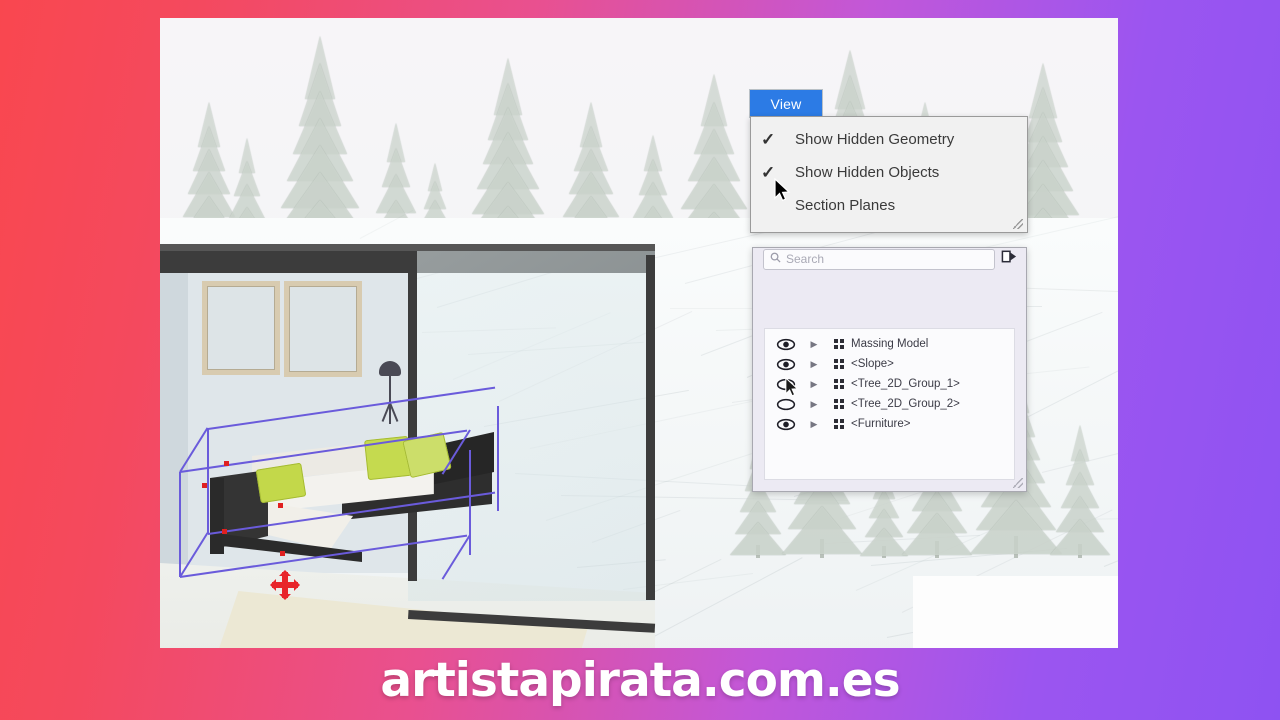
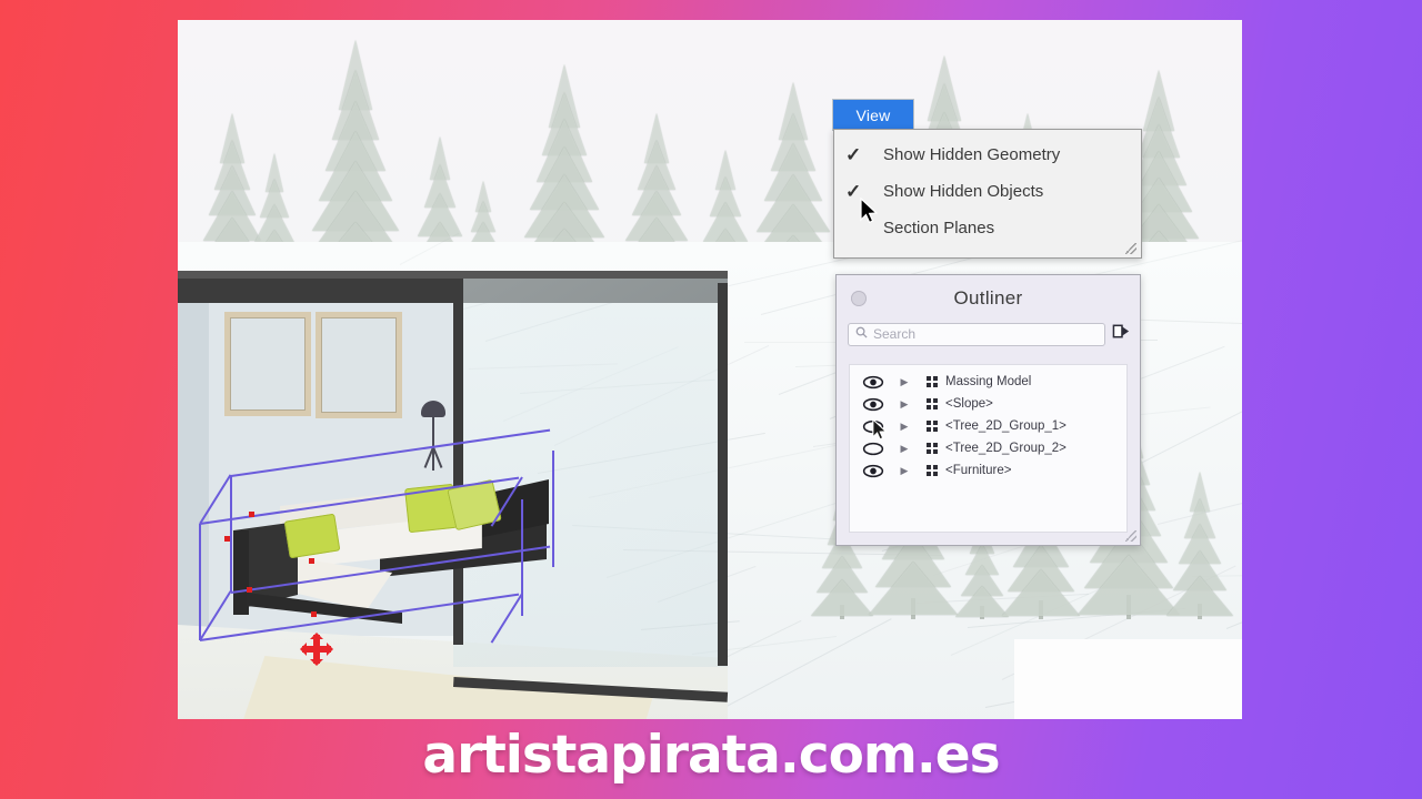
  View
  ✓
  Show Hidden Geometry
  ✓
  Show Hidden Objects
  Section Planes
+ Outliner
  Search
  ▶
  Massing Model
  ▶
  <Slope>
  ▶
  <Tree_2D_Group_1>
  ▶
  <Tree_2D_Group_2>
  ▶
  <Furniture>
  artistapirata.com.es
